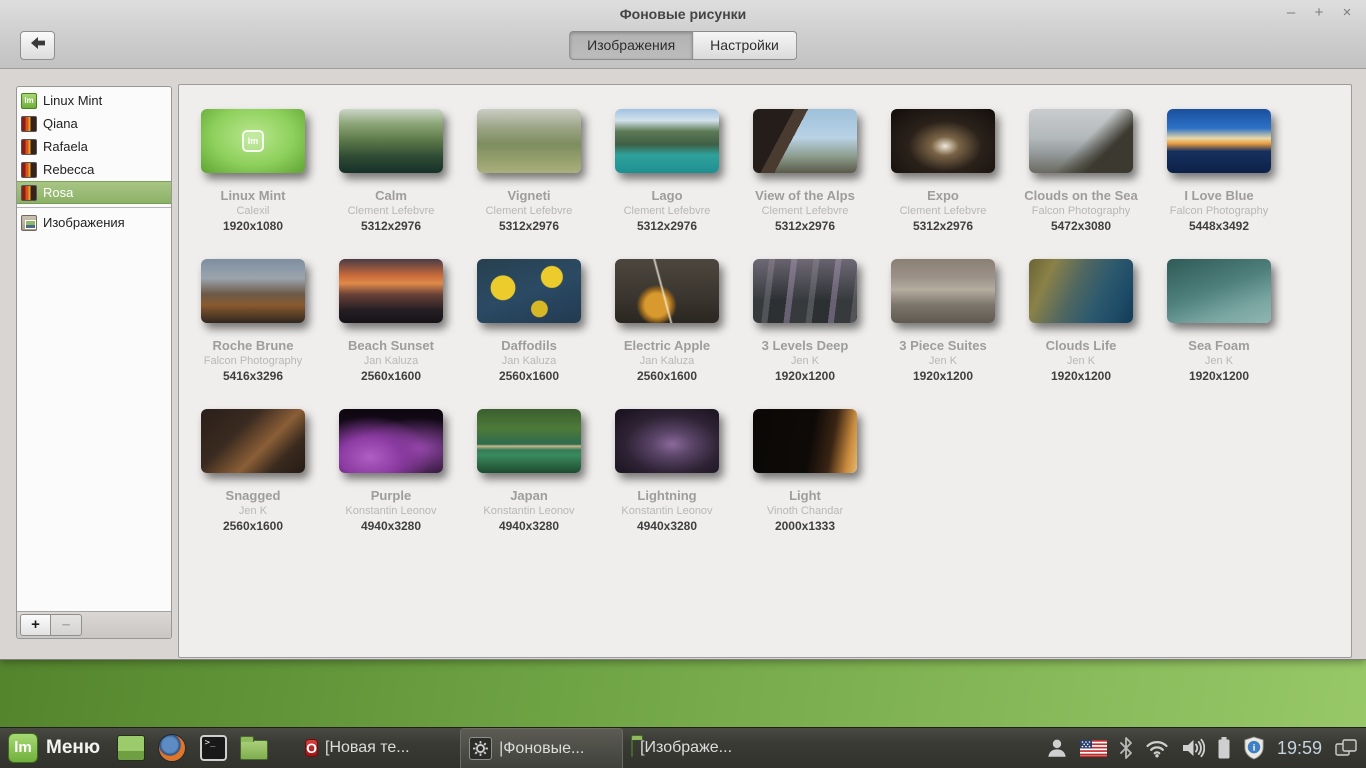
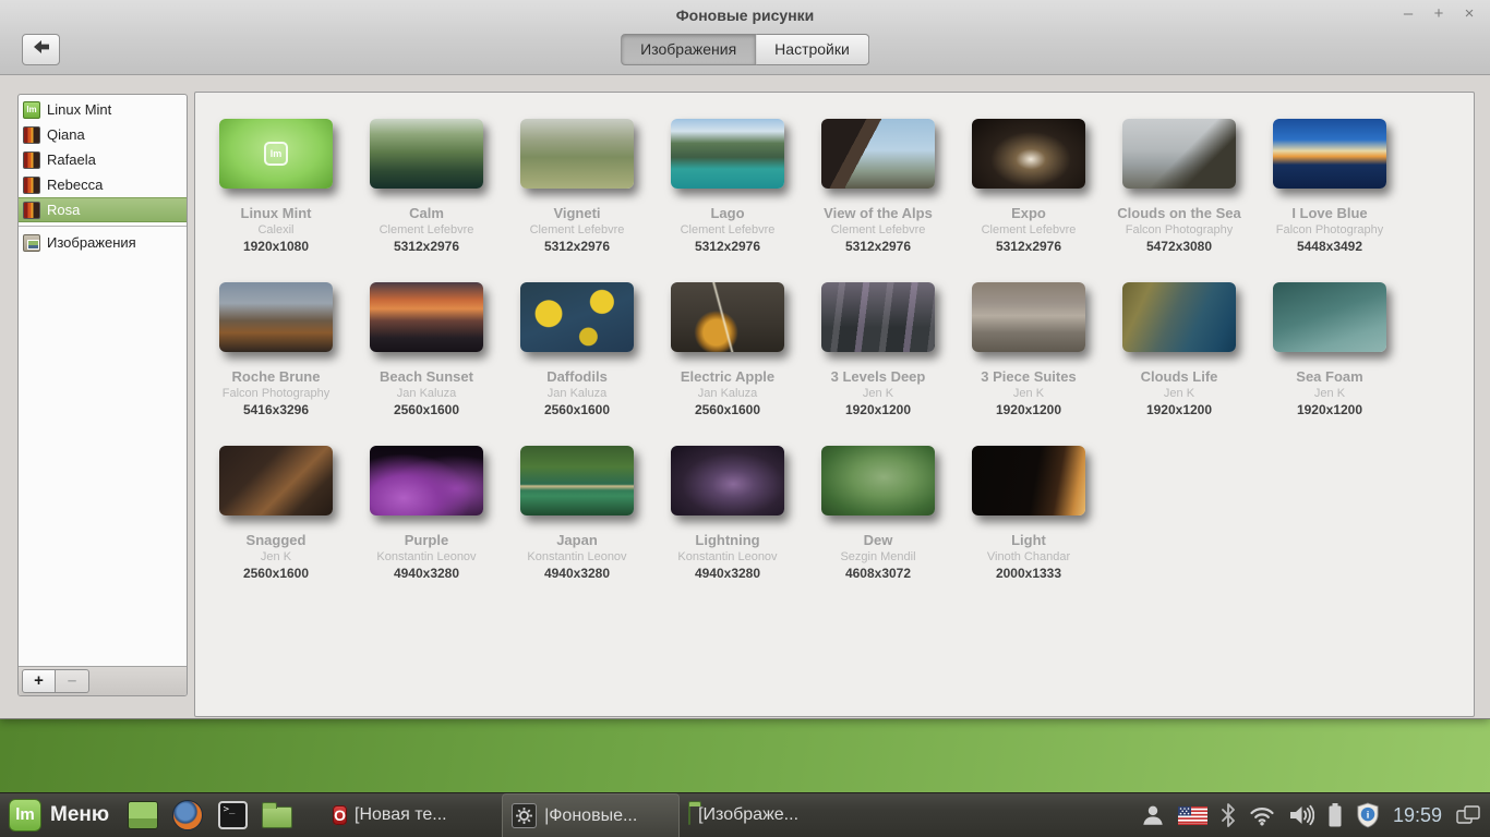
  Фоновые рисунки
  –
  +
  ×
  Изображения
  Настройки
  lm
  Linux Mint
  Qiana
  Rafaela
  Rebecca
  Rosa
  Изображения
  +
  –
  lm
  Linux Mint
  Calexil
  1920x1080
  Calm
  Clement Lefebvre
  5312x2976
  Vigneti
  Clement Lefebvre
  5312x2976
  Lago
  Clement Lefebvre
  5312x2976
  View of the Alps
  Clement Lefebvre
  5312x2976
  Expo
  Clement Lefebvre
  5312x2976
  Clouds on the Sea
  Falcon Photography
  5472x3080
  I Love Blue
  Falcon Photography
  5448x3492
  Roche Brune
  Falcon Photography
  5416x3296
  Beach Sunset
  Jan Kaluza
  2560x1600
  Daffodils
  Jan Kaluza
  2560x1600
  Electric Apple
  Jan Kaluza
  2560x1600
  3 Levels Deep
  Jen K
  1920x1200
  3 Piece Suites
  Jen K
  1920x1200
  Clouds Life
  Jen K
  1920x1200
  Sea Foam
  Jen K
  1920x1200
  Snagged
  Jen K
  2560x1600
  Purple
  Konstantin Leonov
  4940x3280
  Japan
  Konstantin Leonov
  4940x3280
  Lightning
  Konstantin Leonov
  4940x3280
+ Dew
+ Sezgin Mendil
+ 4608x3072
  Light
  Vinoth Chandar
  2000x1333
  lm
  Меню
  >_
  O
  [Новая те...
  |Фоновые...
  [Изображе...
  i
  19:59
